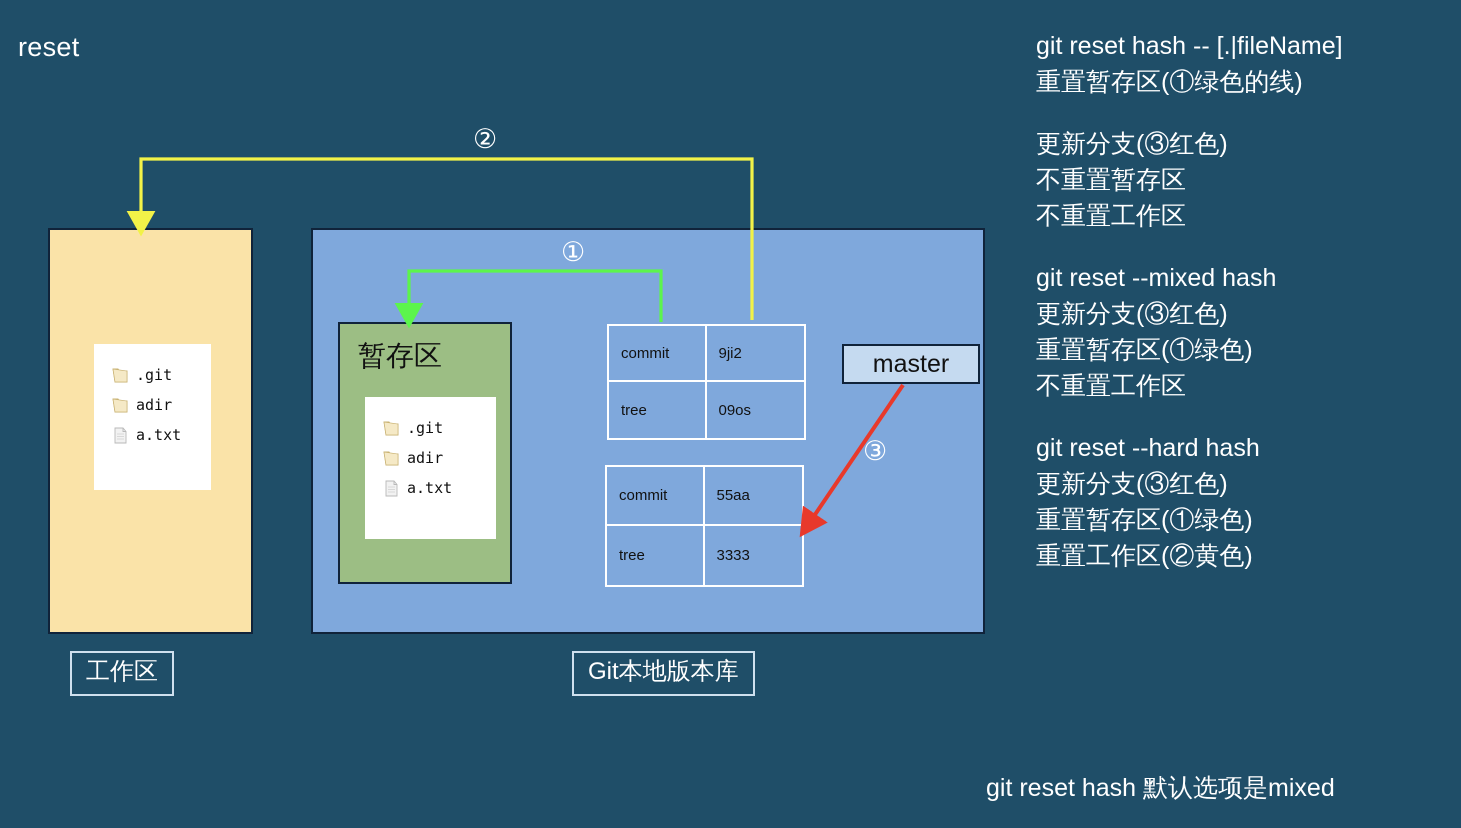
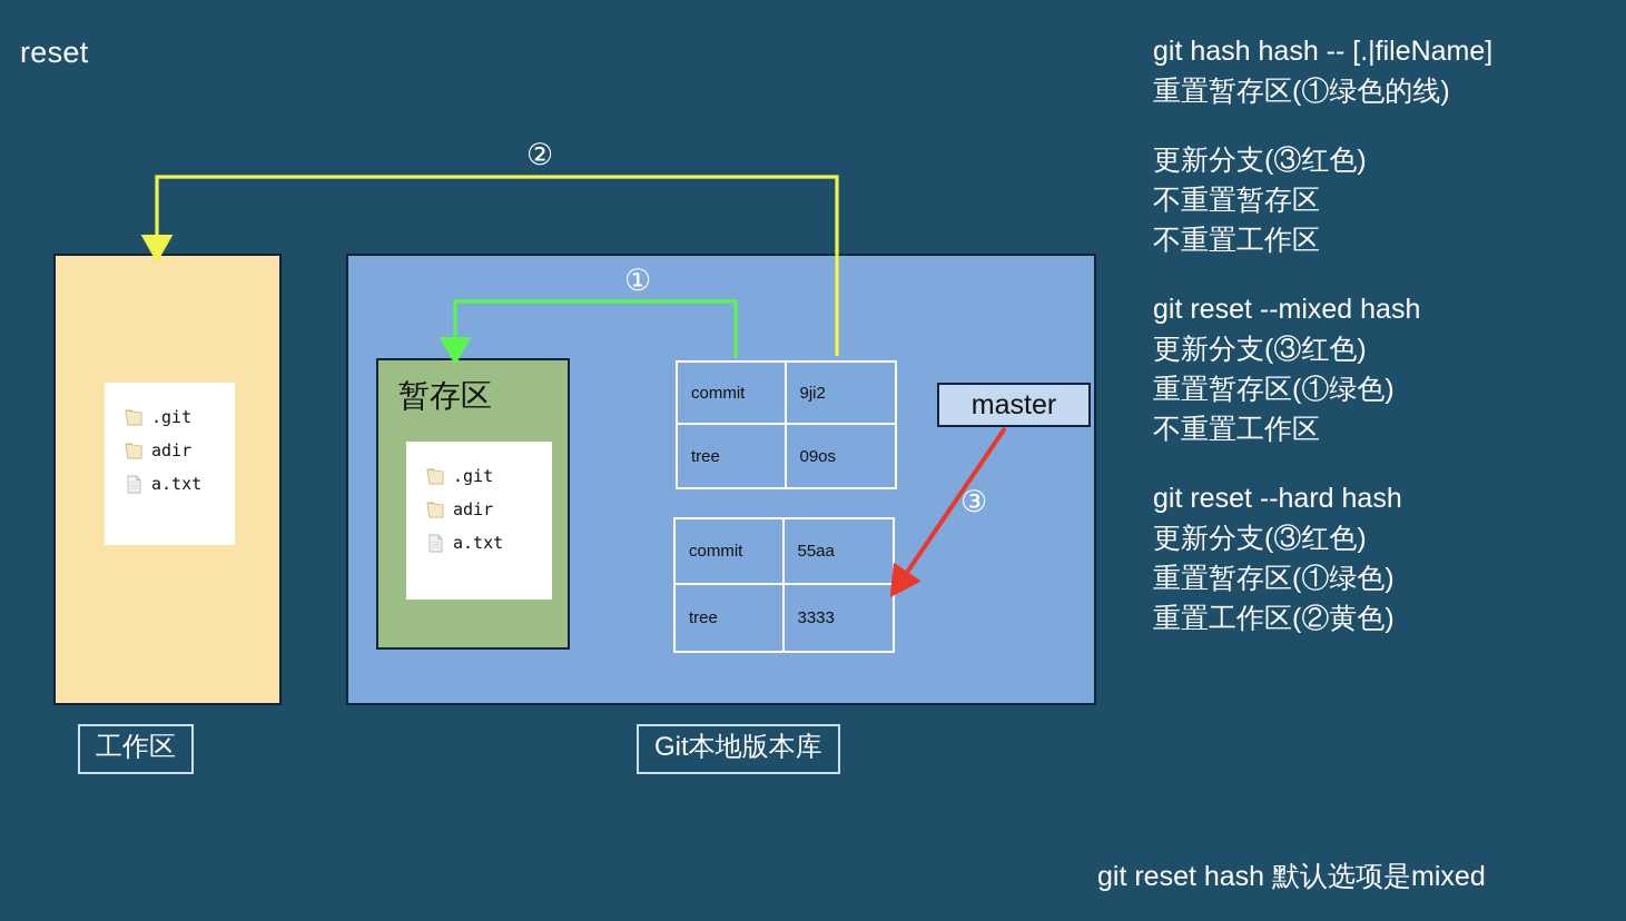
  reset
  ②
  ①
  ③
  .git
  adir
  a.txt
  工作区
  暂存区
  .git
  adir
  a.txt
  commit
  9ji2
  tree
  09os
  commit
  55aa
  tree
  3333
  master
  Git本地版本库
- git reset hash -- [.|fileName]
+ git hash hash -- [.|fileName]
  重置暂存区(①绿色的线)
  更新分支(③红色)
  不重置暂存区
  不重置工作区
  git reset --mixed hash
  更新分支(③红色)
  重置暂存区(①绿色)
  不重置工作区
  git reset --hard hash
  更新分支(③红色)
  重置暂存区(①绿色)
  重置工作区(②黄色)
  git reset hash 默认选项是mixed
